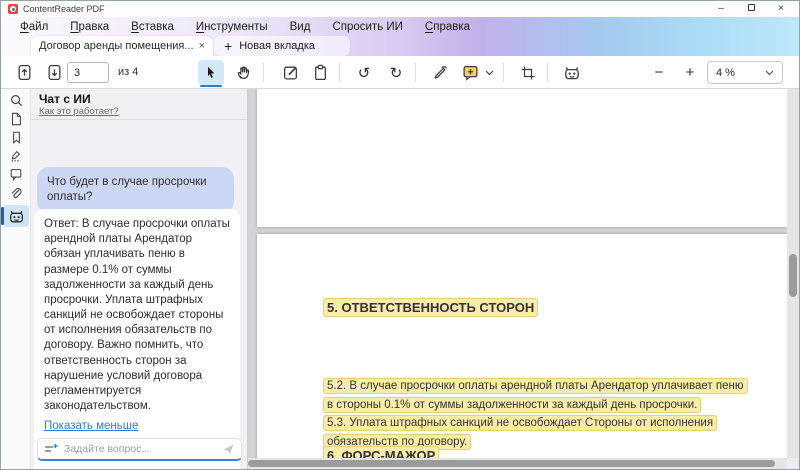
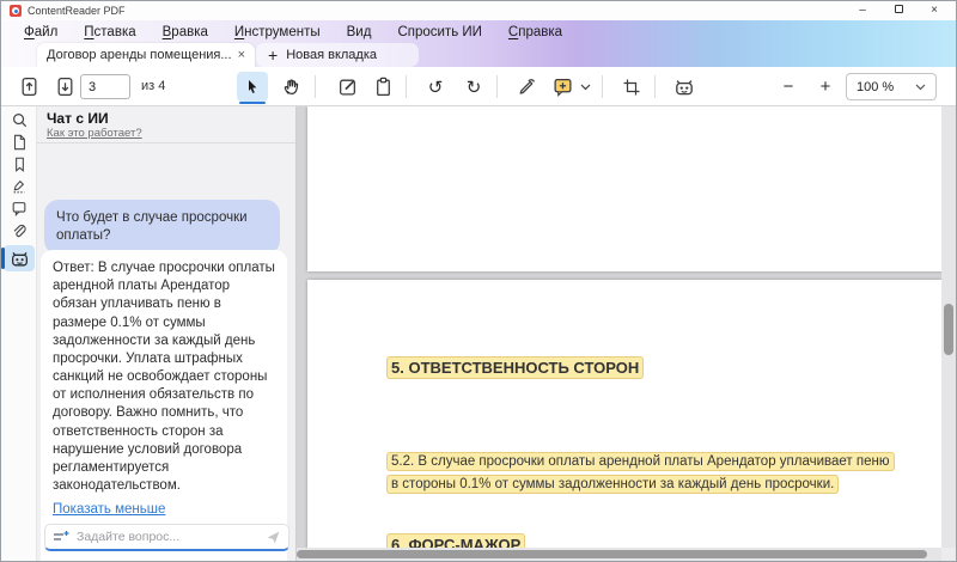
  ContentReader PDF
  –
  ×
  Ф
  айл
  П
- равка
+ ставка
  В
- ставка
+ равка
  И
  нструменты
  Ви
  д
  Спросить ИИ
  С
  правка
  Договор аренды помещения...
  ×
  +
  Новая вкладка
  3
  из 4
  ↺
  ↻
  −
  +
- 4 %
+ 100 %
  Чат с ИИ
  Как это работает?
  Что будет в случае просрочки оплаты?
  Ответ: В случае просрочки оплаты арендной платы Арендатор обязан уплачивать пеню в размере 0.1% от суммы задолженности за каждый день просрочки. Уплата штрафных санкций не освобождает стороны от исполнения обязательств по договору. Важно помнить, что ответственность сторон за нарушение условий договора регламентируется законодательством.
  Показать меньше
  Задайте вопрос...
  5. ОТВЕТСТВЕННОСТЬ СТОРОН
  5.2. В случае просрочки оплаты арендной платы Арендатор уплачивает пеню в стороны 0.1% от суммы задолженности за каждый день просрочки.
- 5.3. Уплата штрафных санкций не освобождает Стороны от исполнения обязательств по договору.
  6. ФОРС-МАЖОР
